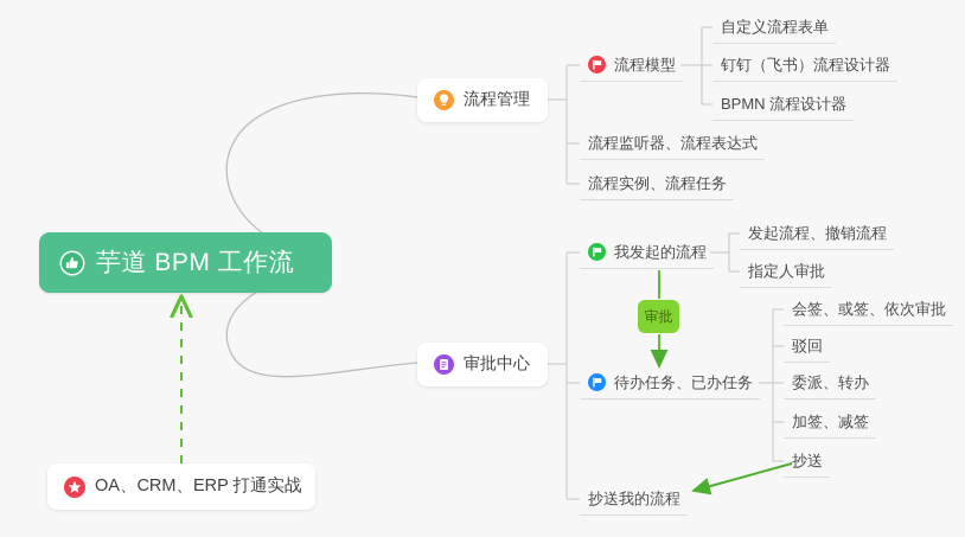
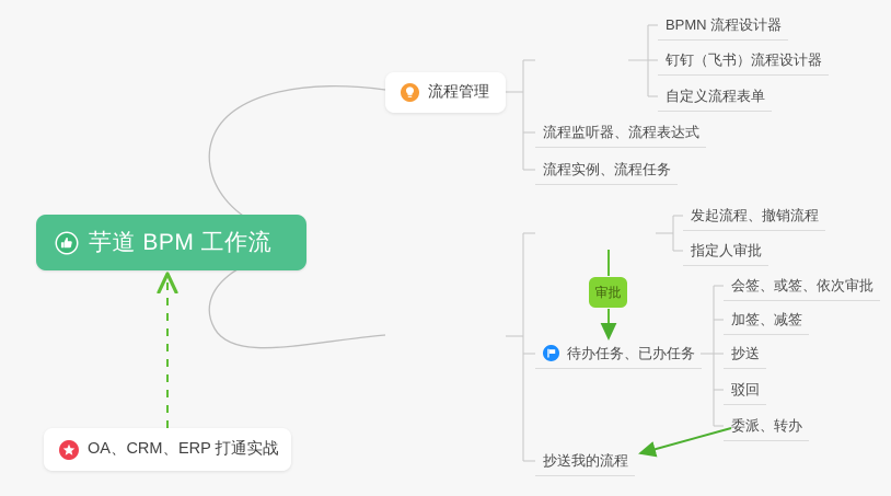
  芋道 BPM 工作流
  流程管理
- 审批中心
- 流程模型
- 自定义流程表单
+ BPMN 流程设计器
  钉钉（飞书）流程设计器
- BPMN 流程设计器
+ 自定义流程表单
  流程监听器、流程表达式
  流程实例、流程任务
- 我发起的流程
  发起流程、撤销流程
  指定人审批
  审批
  待办任务、已办任务
  会签、或签、依次审批
- 驳回
+ 加签、减签
- 委派、转办
+ 抄送
- 加签、减签
+ 驳回
- 抄送
+ 委派、转办
  抄送我的流程
  OA、CRM、ERP 打通实战
